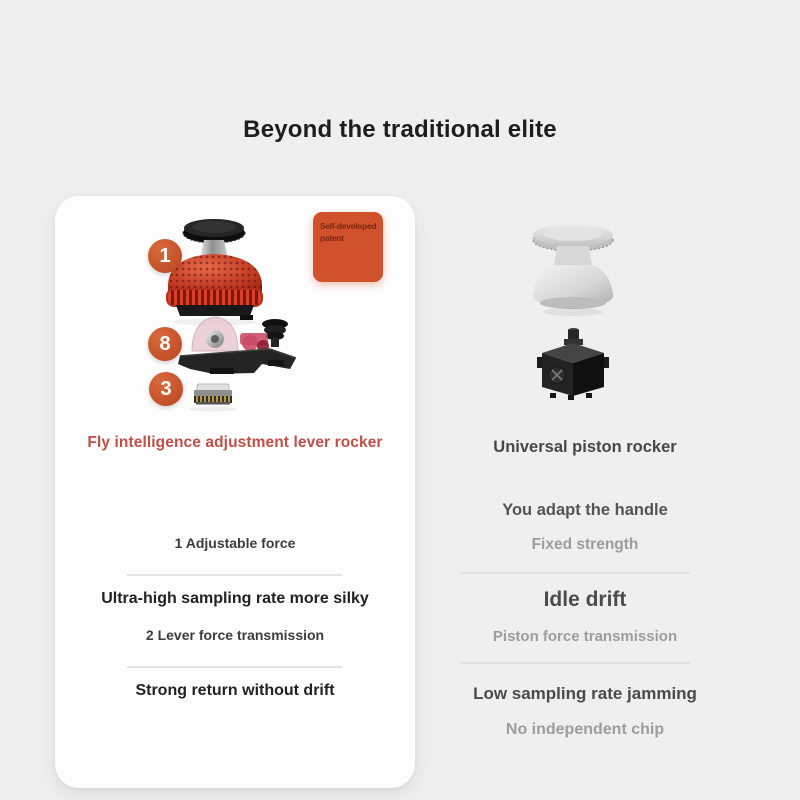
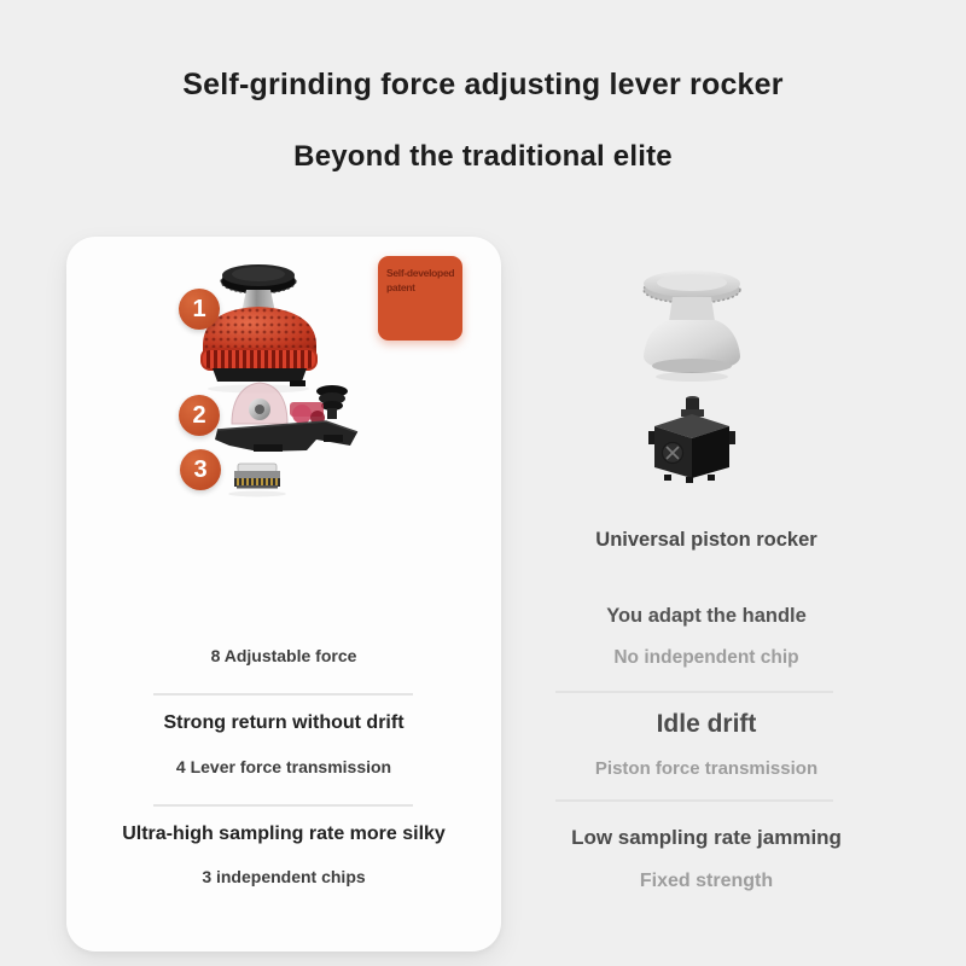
+ Self-grinding force adjusting lever rocker
  Beyond the traditional elite
  Self-developed patent
  1
- 8
+ 2
  3
- Fly intelligence adjustment lever rocker
- 1 Adjustable force
+ 8 Adjustable force
- Ultra-high sampling rate more silky
+ Strong return without drift
- 2 Lever force transmission
+ 4 Lever force transmission
- Strong return without drift
+ Ultra-high sampling rate more silky
+ 3 independent chips
  Universal piston rocker
  You adapt the handle
- Fixed strength
+ No independent chip
  Idle drift
  Piston force transmission
  Low sampling rate jamming
- No independent chip
+ Fixed strength
